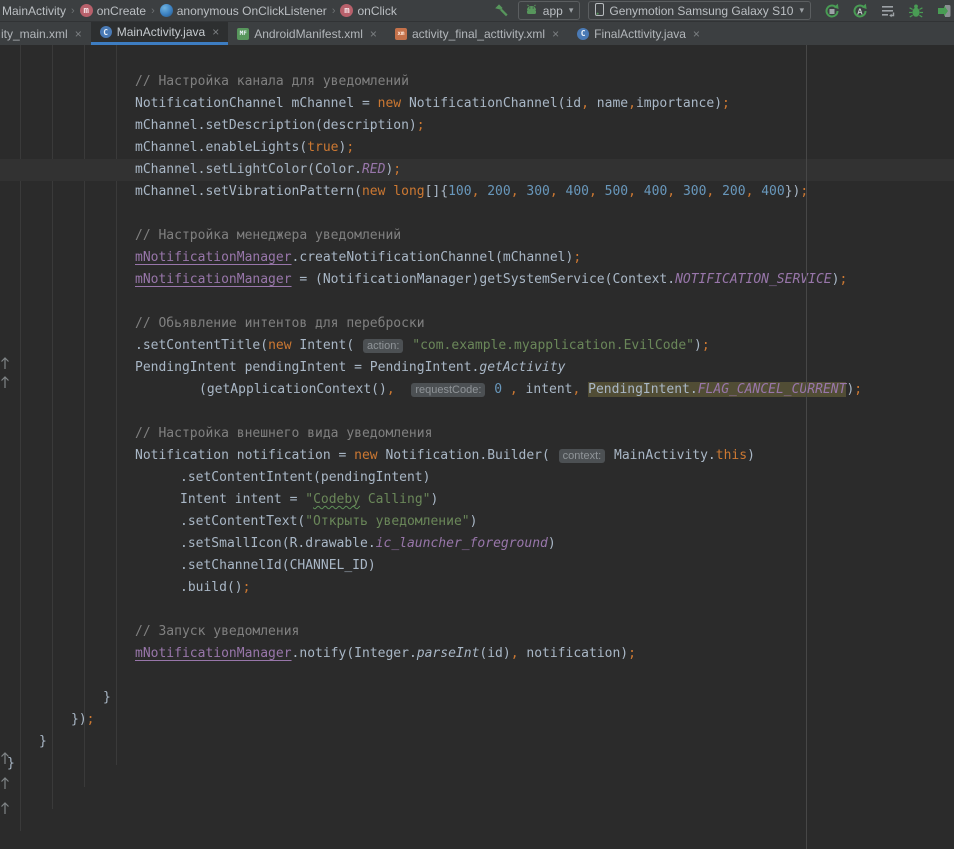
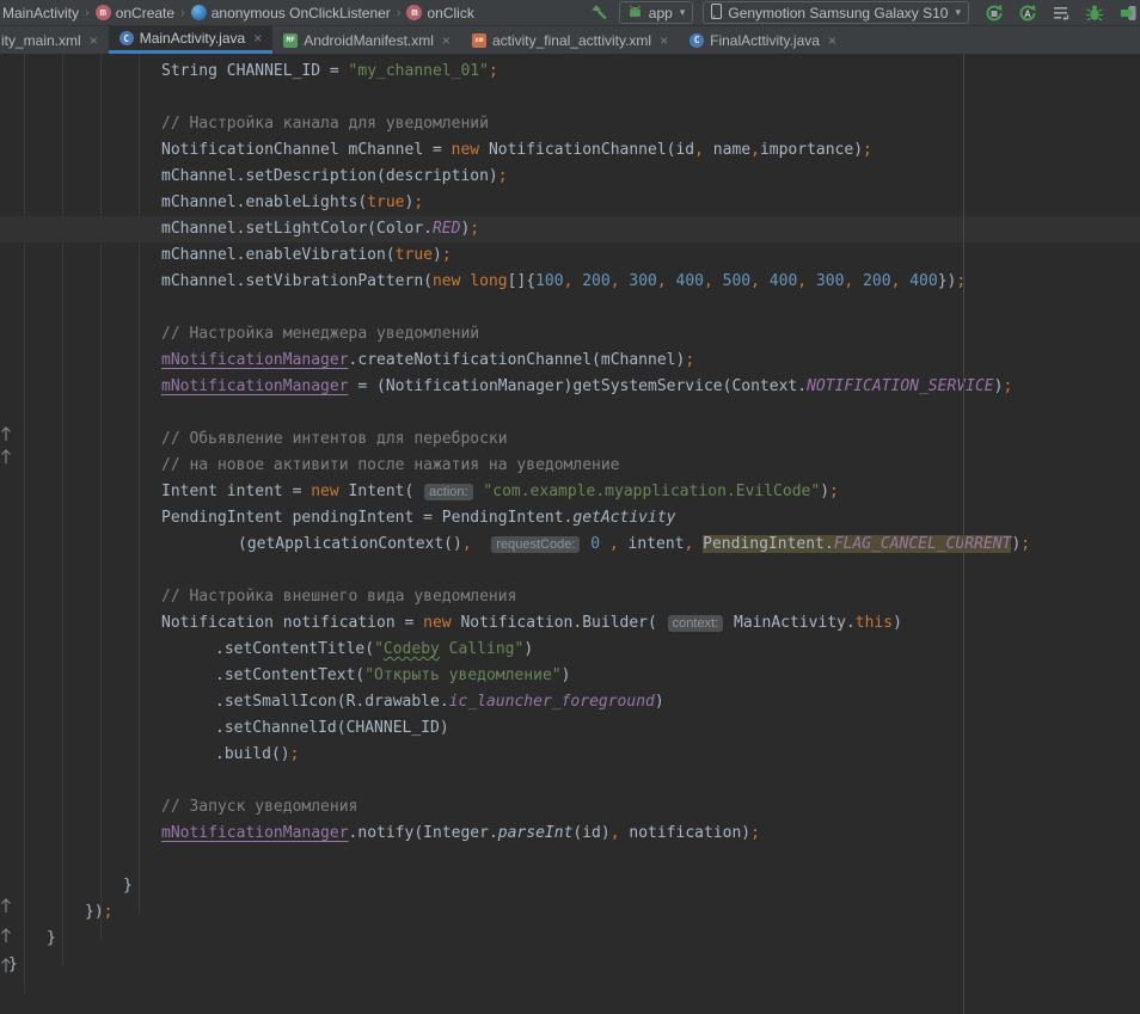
  MainActivity
  ›
  m
  onCreate
  ›
  anonymous OnClickListener
  ›
  m
  onClick
  app
  ▾
  Genymotion Samsung Galaxy S10
  ▾
  A
  ity_main.xml
  ×
  C
  MainActivity.java
  ×
  AndroidManifest.xml
  ×
  activity_final_acttivity.xml
  ×
  C
  FinalActtivity.java
  ×
+ String CHANNEL_ID = "my_channel_01";
  // Настройка канала для уведомлений
  NotificationChannel mChannel = new NotificationChannel(id, name,importance);
  mChannel.setDescription(description);
  mChannel.enableLights(true);
  mChannel.setLightColor(Color.RED);
+ mChannel.enableVibration(true);
  mChannel.setVibrationPattern(new long[]{100, 200, 300, 400, 500, 400, 300, 200, 400});
  // Настройка менеджера уведомлений
  mNotificationManager.createNotificationChannel(mChannel);
  mNotificationManager = (NotificationManager)getSystemService(Context.NOTIFICATION_SERVICE);
  // Обьявление интентов для переброски
+ // на новое активити после нажатия на уведомление
- .setContentTitle(new Intent( action: "com.example.myapplication.EvilCode");
+ Intent intent = new Intent( action: "com.example.myapplication.EvilCode");
  PendingIntent pendingIntent = PendingIntent.getActivity
  (getApplicationContext(), requestCode: 0 , intent, PendingIntent.FLAG_CANCEL_CURRENT);
  // Настройка внешнего вида уведомления
  Notification notification = new Notification.Builder( context: MainActivity.this)
- .setContentIntent(pendingIntent)
- Intent intent = "Codeby Calling")
+ .setContentTitle("Codeby Calling")
  .setContentText("Открыть уведомление")
  .setSmallIcon(R.drawable.ic_launcher_foreground)
  .setChannelId(CHANNEL_ID)
  .build();
  // Запуск уведомления
  mNotificationManager.notify(Integer.parseInt(id), notification);
  }
  });
  }
  }
